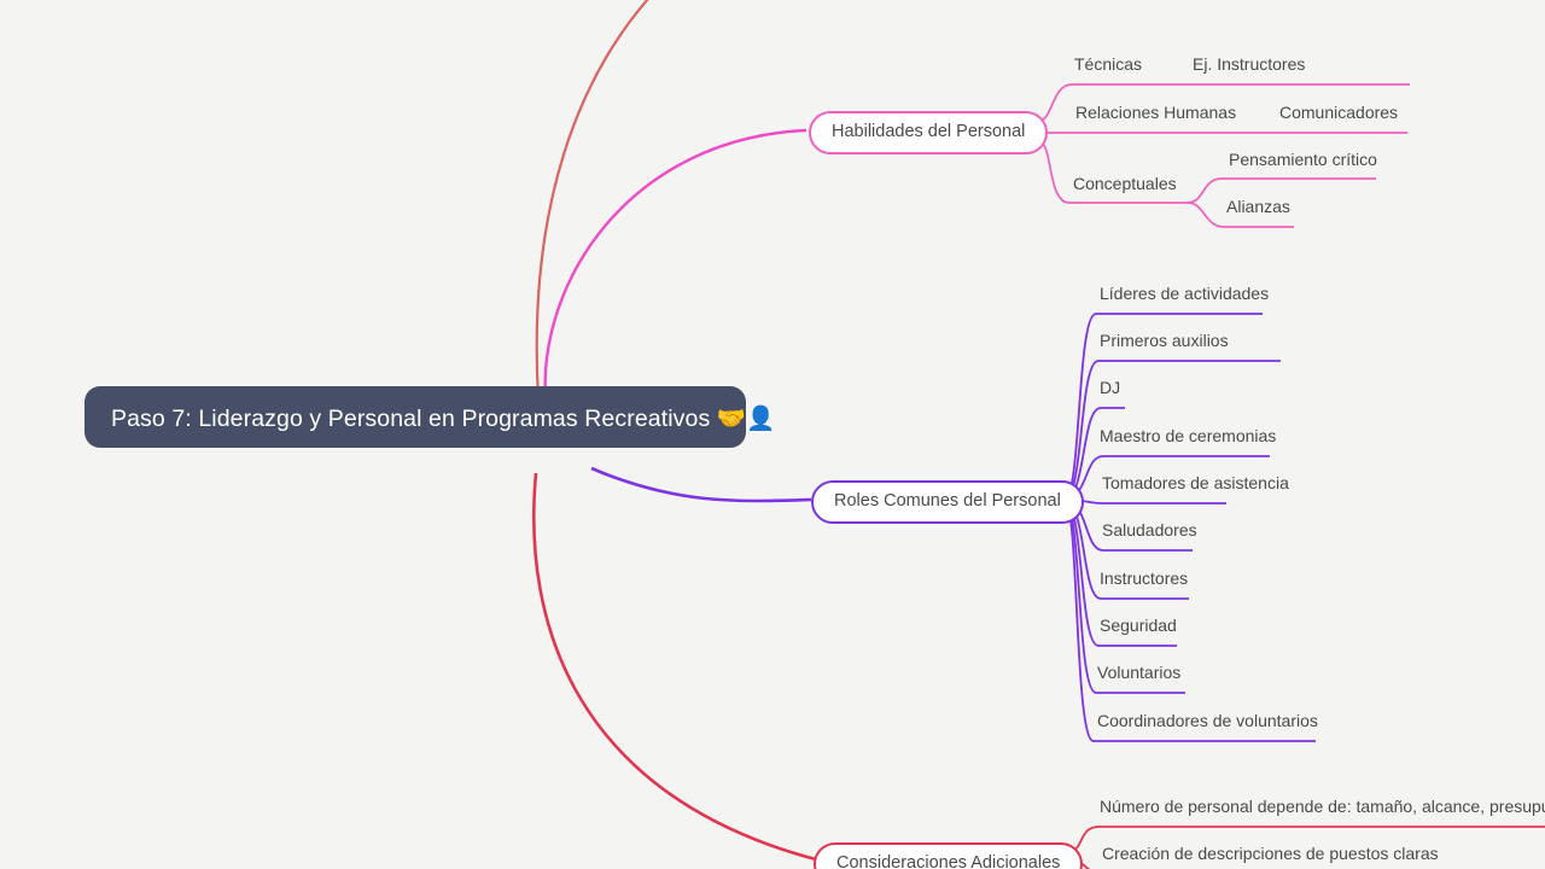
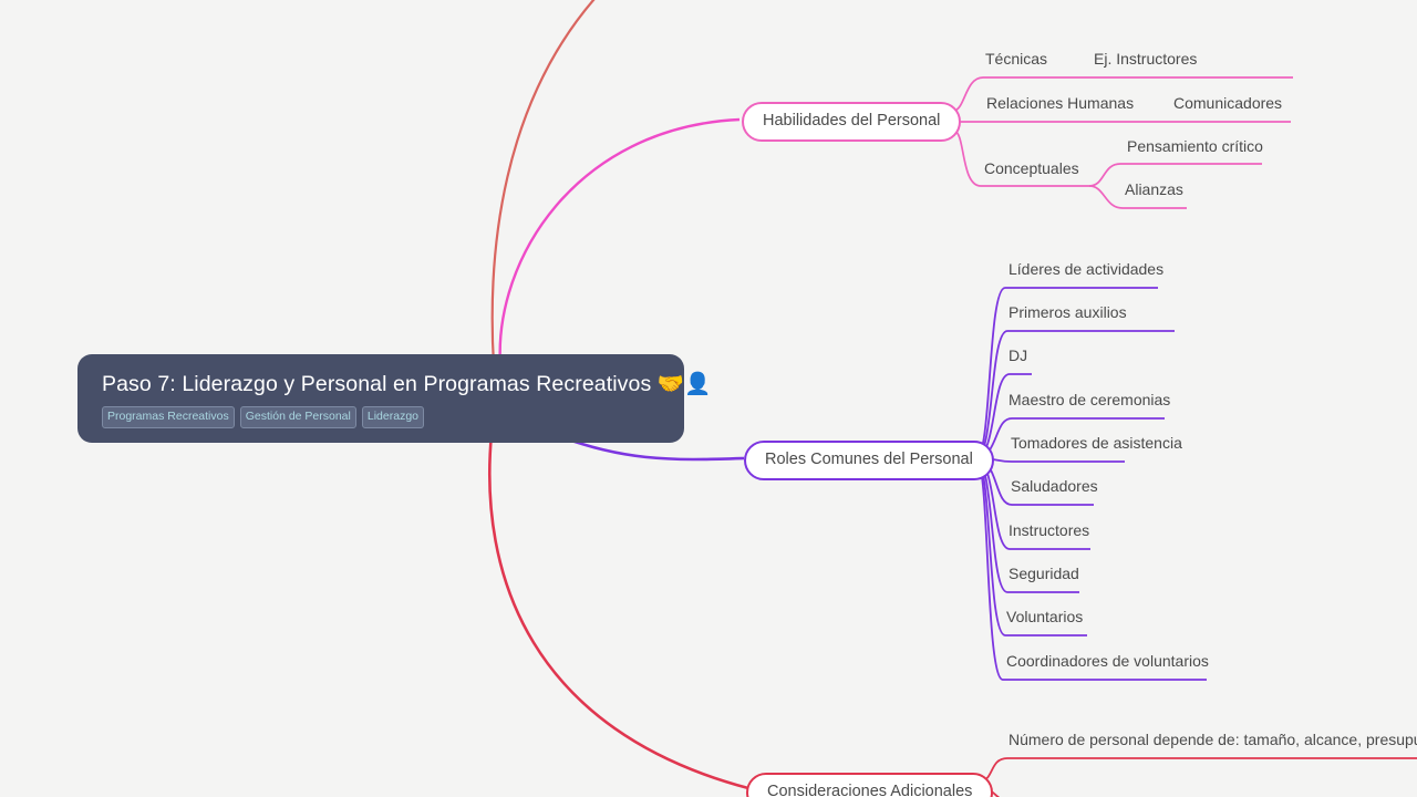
  Paso 7: Liderazgo y Personal en Programas Recreativos 🤝👤
+ Programas Recreativos
+ Gestión de Personal
+ Liderazgo
  Habilidades del Personal
  Roles Comunes del Personal
  Consideraciones Adicionales
  Técnicas
  Ej. Instructores
  Relaciones Humanas
  Comunicadores
  Conceptuales
  Pensamiento crítico
  Alianzas
  Líderes de actividades
  Primeros auxilios
  DJ
  Maestro de ceremonias
  Tomadores de asistencia
  Saludadores
  Instructores
  Seguridad
  Voluntarios
  Coordinadores de voluntarios
  Número de personal depende de: tamaño, alcance, presup
- Creación de descripciones de puestos claras
